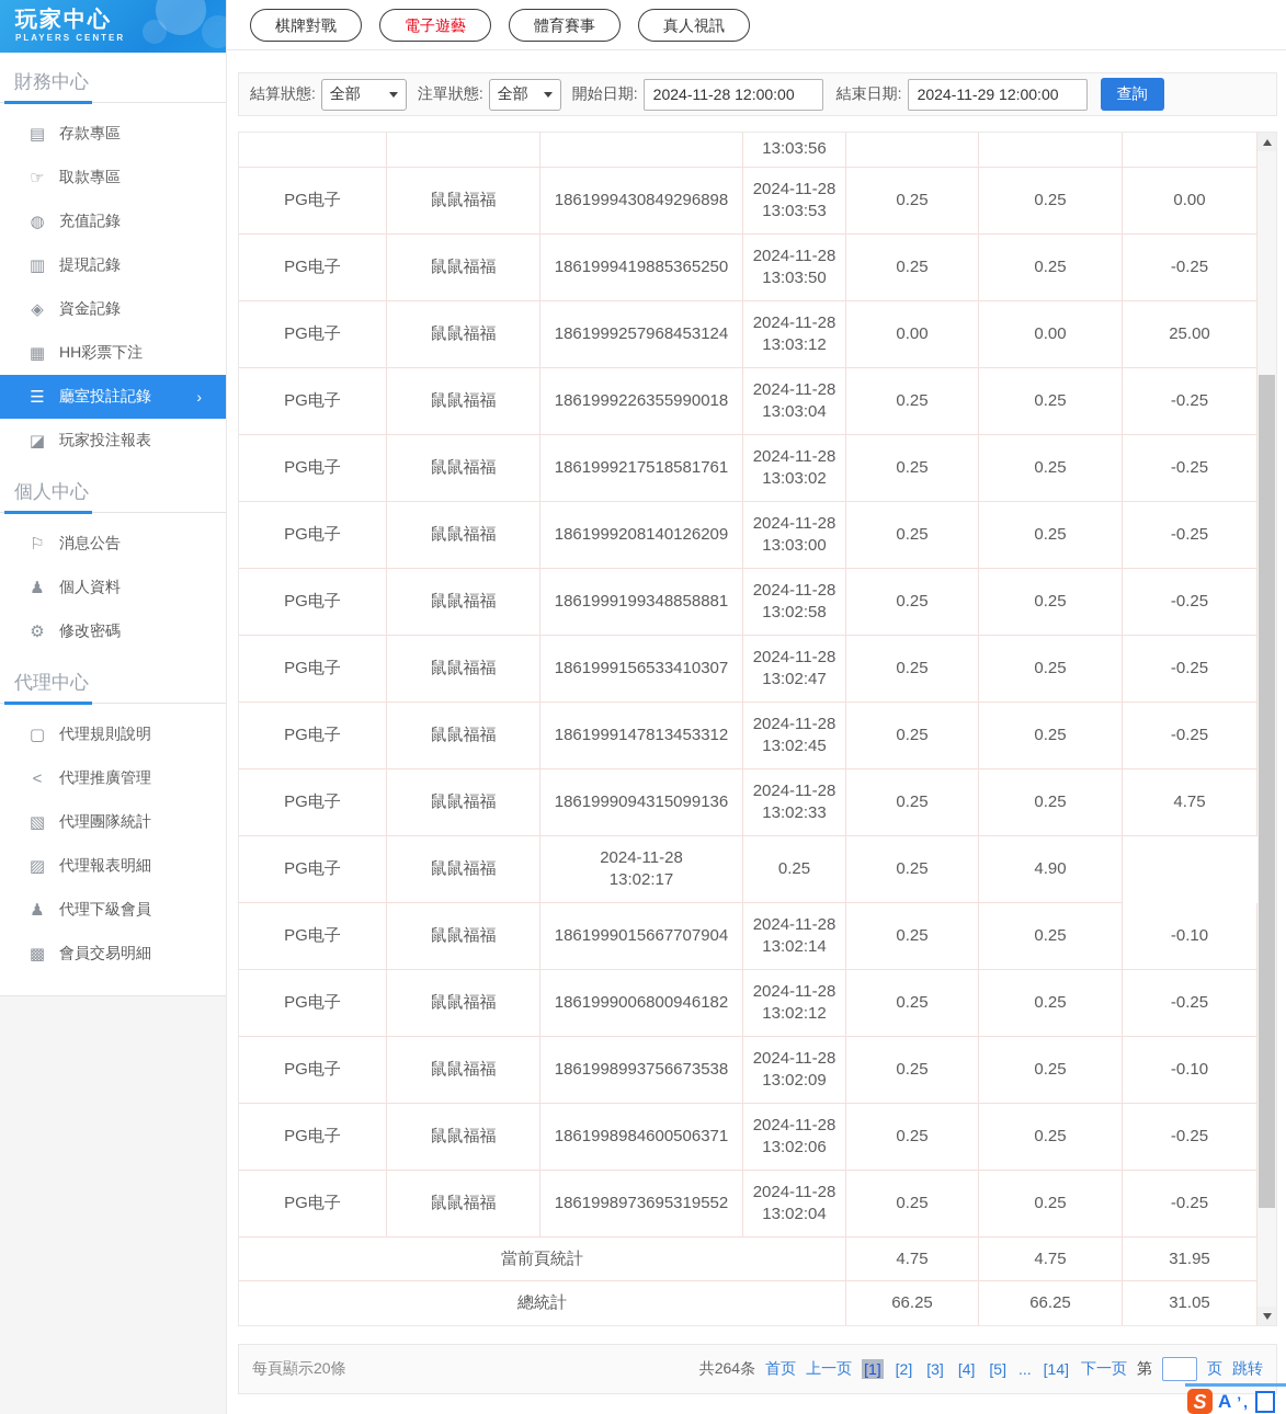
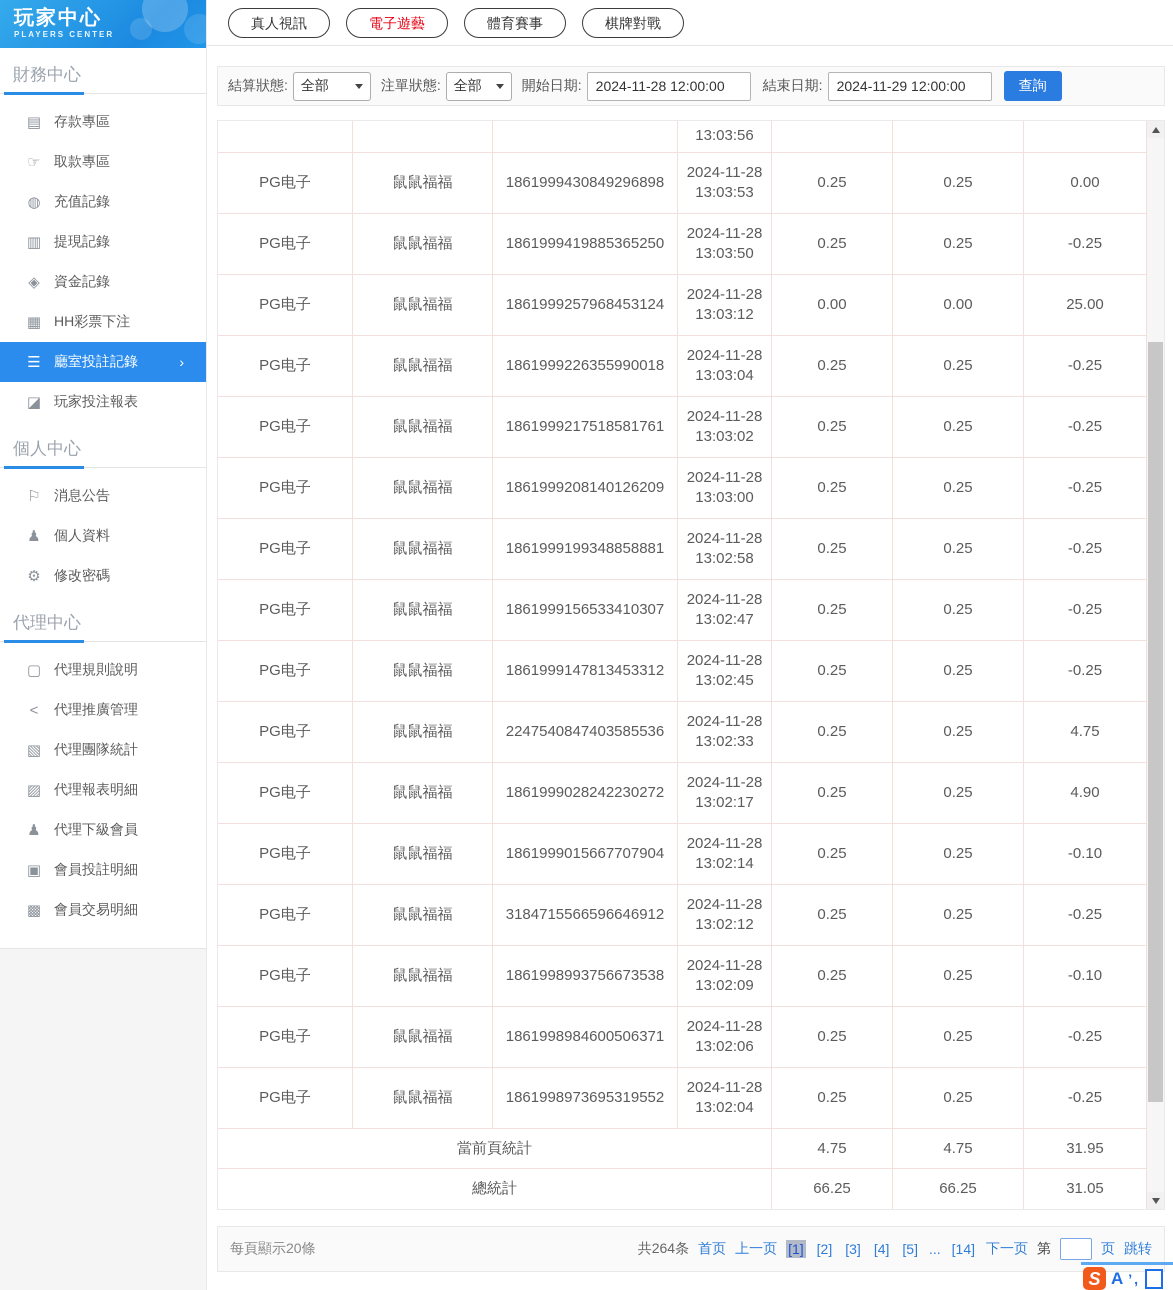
  玩家中心
  PLAYERS CENTER
  財務中心
  ▤
  存款專區
  ☞
  取款專區
  ◍
  充值記錄
  ▥
  提現記錄
  ◈
  資金記錄
  ▦
  HH彩票下注
  ☰
  廳室投註記錄
  ›
  ◪
  玩家投注報表
  個人中心
  ⚐
  消息公告
  ♟
  個人資料
  ⚙
  修改密碼
  代理中心
  ▢
  代理規則說明
  <
  代理推廣管理
  ▧
  代理團隊統計
  ▨
  代理報表明細
  ♟
  代理下級會員
+ ▣
+ 會員投註明細
  ▩
  會員交易明細
- 棋牌對戰
+ 真人視訊
  電子遊藝
  體育賽事
- 真人視訊
+ 棋牌對戰
  結算狀態:
  全部
  注單狀態:
  全部
  開始日期:
  2024-11-28 12:00:00
  結束日期:
  2024-11-29 12:00:00
  查詢
  13:03:56
  PG电子
  鼠鼠福福
  1861999430849296898
  2024-11-28
  13:03:53
  0.25
  0.25
  0.00
  PG电子
  鼠鼠福福
  1861999419885365250
  2024-11-28
  13:03:50
  0.25
  0.25
  -0.25
  PG电子
  鼠鼠福福
  1861999257968453124
  2024-11-28
  13:03:12
  0.00
  0.00
  25.00
  PG电子
  鼠鼠福福
  1861999226355990018
  2024-11-28
  13:03:04
  0.25
  0.25
  -0.25
  PG电子
  鼠鼠福福
  1861999217518581761
  2024-11-28
  13:03:02
  0.25
  0.25
  -0.25
  PG电子
  鼠鼠福福
  1861999208140126209
  2024-11-28
  13:03:00
  0.25
  0.25
  -0.25
  PG电子
  鼠鼠福福
  1861999199348858881
  2024-11-28
  13:02:58
  0.25
  0.25
  -0.25
  PG电子
  鼠鼠福福
  1861999156533410307
  2024-11-28
  13:02:47
  0.25
  0.25
  -0.25
  PG电子
  鼠鼠福福
  1861999147813453312
  2024-11-28
  13:02:45
  0.25
  0.25
  -0.25
  PG电子
  鼠鼠福福
- 1861999094315099136
+ 2247540847403585536
  2024-11-28
  13:02:33
  0.25
  0.25
  4.75
  PG电子
  鼠鼠福福
+ 1861999028242230272
  2024-11-28
  13:02:17
  0.25
  0.25
  4.90
  PG电子
  鼠鼠福福
  1861999015667707904
  2024-11-28
  13:02:14
  0.25
  0.25
  -0.10
  PG电子
  鼠鼠福福
- 1861999006800946182
+ 3184715566596646912
  2024-11-28
  13:02:12
  0.25
  0.25
  -0.25
  PG电子
  鼠鼠福福
  1861998993756673538
  2024-11-28
  13:02:09
  0.25
  0.25
  -0.10
  PG电子
  鼠鼠福福
  1861998984600506371
  2024-11-28
  13:02:06
  0.25
  0.25
  -0.25
  PG电子
  鼠鼠福福
  1861998973695319552
  2024-11-28
  13:02:04
  0.25
  0.25
  -0.25
  當前頁統計
  4.75
  4.75
  31.95
  總統計
  66.25
  66.25
  31.05
  每頁顯示20條
  共264条
  首页
  上一页
  [1]
  [2]
  [3]
  [4]
  [5]
  ...
  [14]
  下一页
  第
  页
  跳转
  S
  A
  ’,
